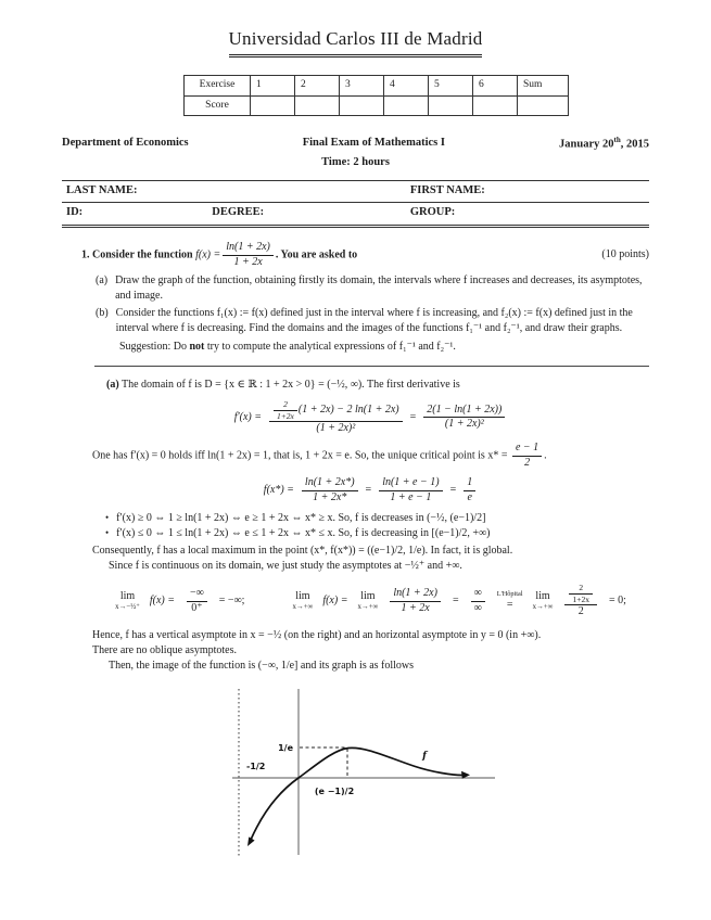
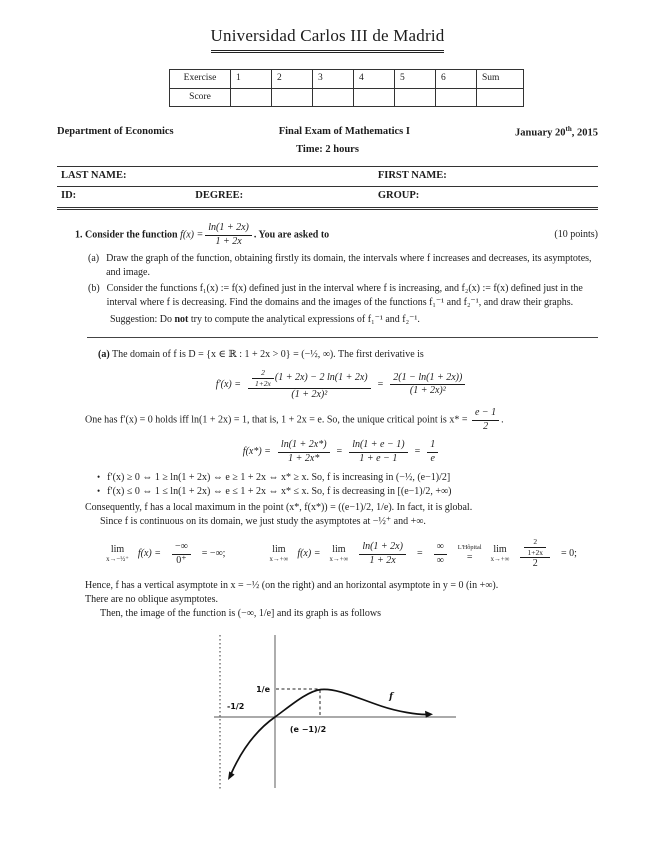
  Universidad Carlos III de Madrid
  Exercise	1	2	3	4	5	6	Sum
  Score
  Department of Economics
  Final Exam of Mathematics I
  January 20th, 2015
  Time: 2 hours
  LAST NAME:
  FIRST NAME:
  ID:
  DEGREE:
  GROUP:
  1. Consider the function f(x) =
  ln(1 + 2x)
  1 + 2x
  . You are asked to
  (10 points)
  (a)
  Draw the graph of the function, obtaining firstly its domain, the intervals where f increases and decreases, its asymptotes, and image.
  (b)
  Consider the functions f₁(x) := f(x) defined just in the interval where f is increasing, and f₂(x) := f(x) defined just in the interval where f is decreasing. Find the domains and the images of the functions f₁⁻¹ and f₂⁻¹, and draw their graphs.
  Suggestion: Do not try to compute the analytical expressions of f₁⁻¹ and f₂⁻¹.
  (a) The domain of f is D = {x ∈ ℝ : 1 + 2x > 0} = (−½, ∞). The first derivative is
  f′(x) =
  2
  1+2x
  (1 + 2x) − 2 ln(1 + 2x)
  (1 + 2x)²
  =
  2(1 − ln(1 + 2x))
  (1 + 2x)²
  One has f′(x) = 0 holds iff ln(1 + 2x) = 1, that is, 1 + 2x = e. So, the unique critical point is x* =
  e − 1
  2
  .
  f(x*) =
  ln(1 + 2x*)
  1 + 2x*
  =
  ln(1 + e − 1)
  1 + e − 1
  =
  1
  e
  •
- f′(x) ≥ 0 ⇔ 1 ≥ ln(1 + 2x) ⇔ e ≥ 1 + 2x ⇔ x* ≥ x. So, f is decreases in (−½, (e−1)/2]
+ f′(x) ≥ 0 ⇔ 1 ≥ ln(1 + 2x) ⇔ e ≥ 1 + 2x ⇔ x* ≥ x. So, f is increasing in (−½, (e−1)/2]
  •
  f′(x) ≤ 0 ⇔ 1 ≤ ln(1 + 2x) ⇔ e ≤ 1 + 2x ⇔ x* ≤ x. So, f is decreasing in [(e−1)/2, +∞)
  Consequently, f has a local maximum in the point (x*, f(x*)) = ((e−1)/2, 1/e). In fact, it is global.
  Since f is continuous on its domain, we just study the asymptotes at −½⁺ and +∞.
  lim
  f(x) =
  −∞
  0⁺
  = −∞;
  lim
  f(x) =
  lim
  ln(1 + 2x)
  1 + 2x
  =
  ∞
  ∞
  =
  lim
  2
  1+2x
  2
  = 0;
  Hence, f has a vertical asymptote in x = −½ (on the right) and an horizontal asymptote in y = 0 (in +∞).
  There are no oblique asymptotes.
  Then, the image of the function is (−∞, 1/e] and its graph is as follows
  1/e
  -1/2
  (e −1)/2
  f
